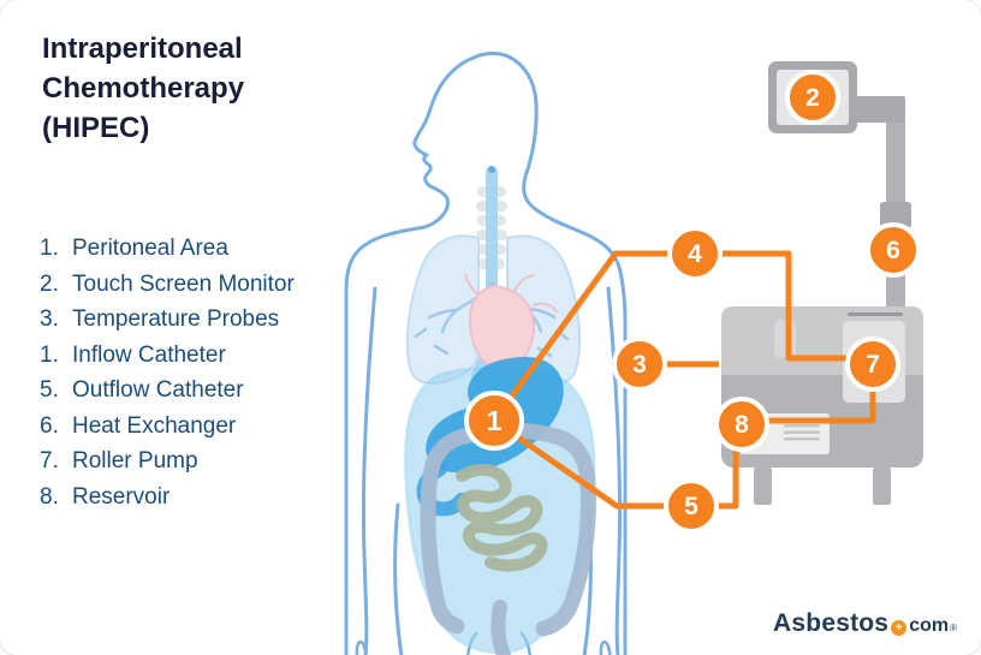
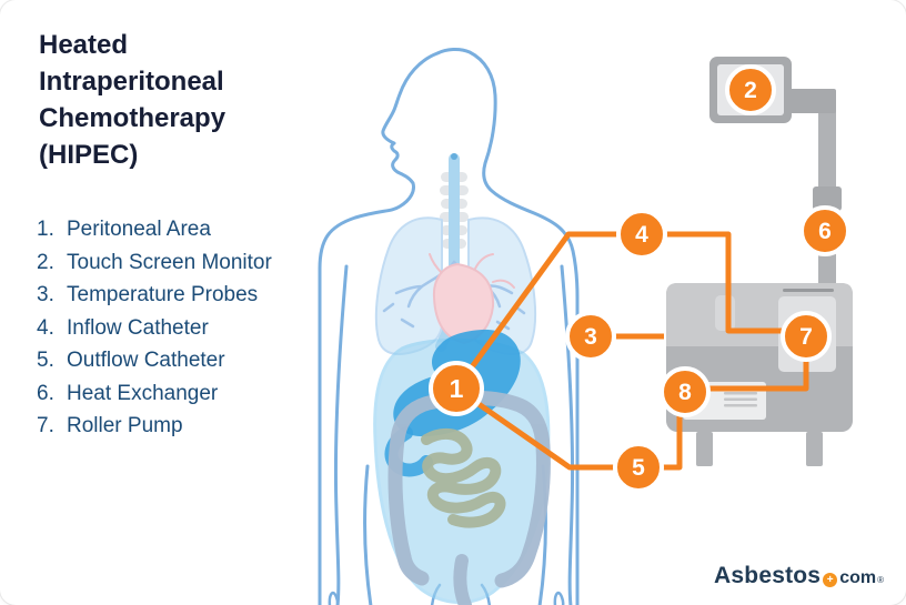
+ Heated
  Intraperitoneal
  Chemotherapy
  (HIPEC)
  1. Peritoneal Area
  2. Touch Screen Monitor
  3. Temperature Probes
- 1. Inflow Catheter
+ 4. Inflow Catheter
  5. Outflow Catheter
  6. Heat Exchanger
  7. Roller Pump
- 8. Reservoir
  1
  2
  3
  4
  5
  6
  7
  8
  Asbestos
  +
  com
  ®
